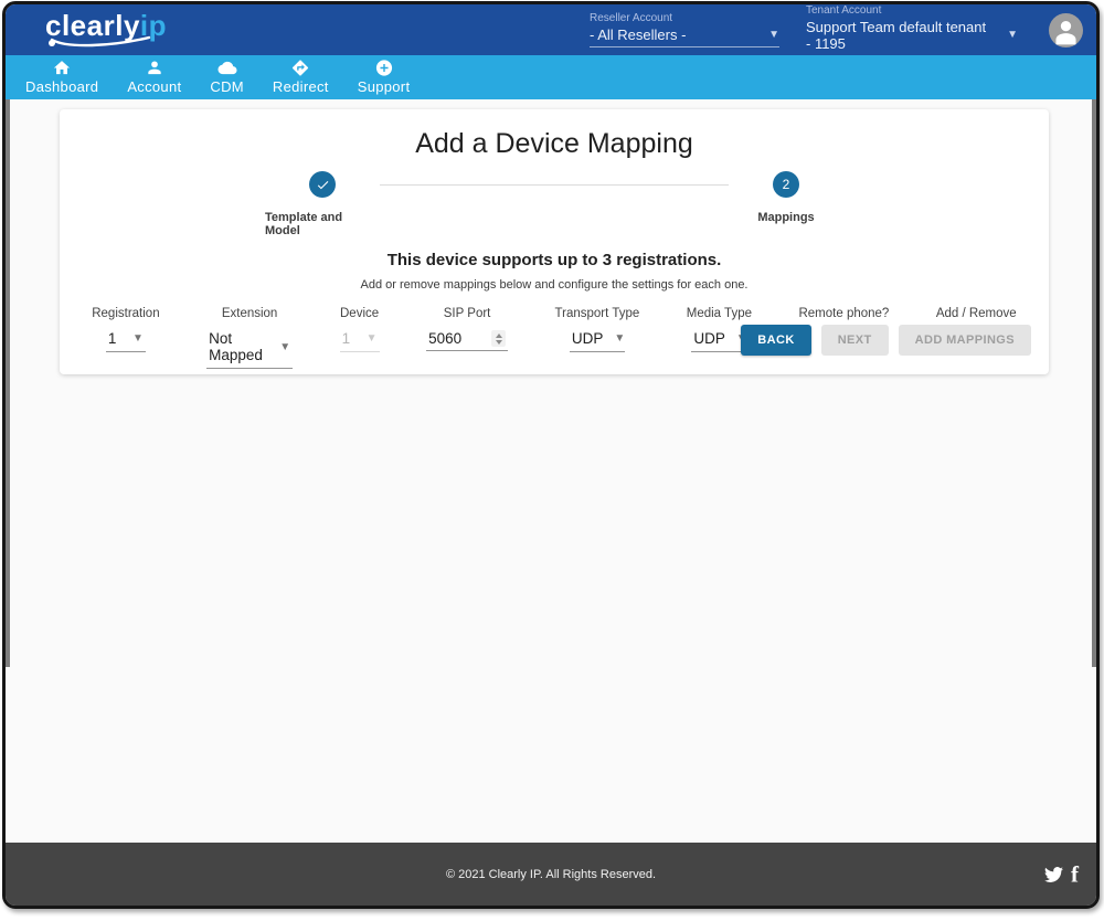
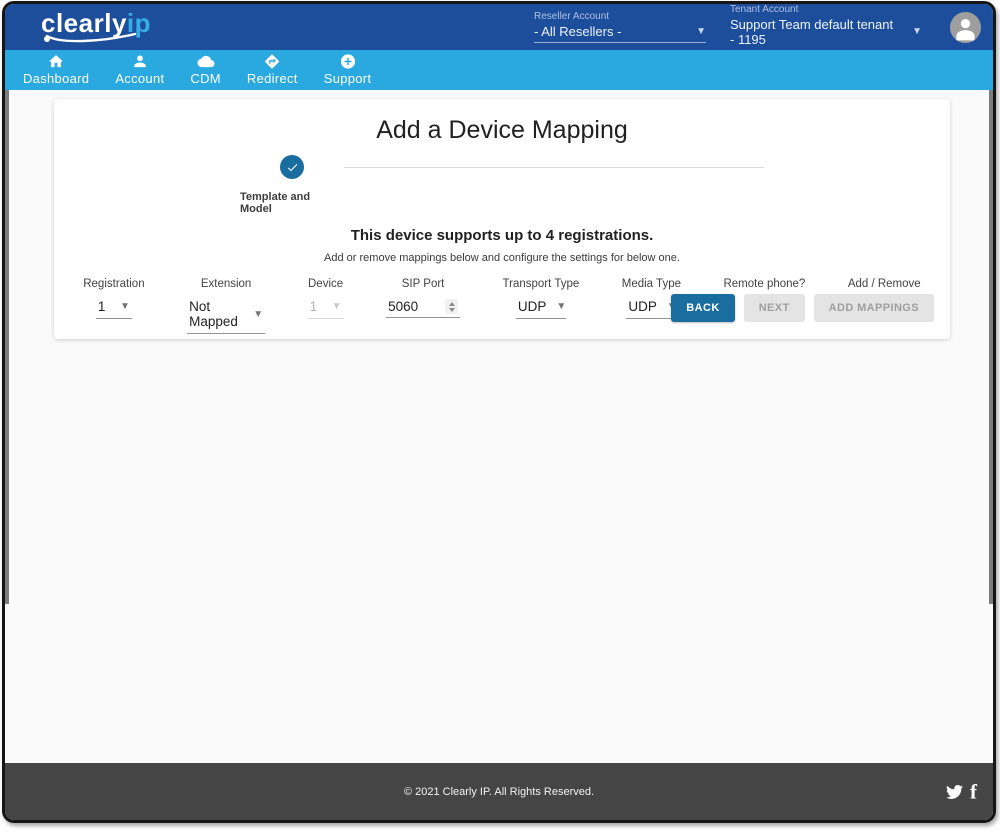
  clearlyip
  Reseller Account
  - All Resellers -
  ▼
  Tenant Account
  Support Team default tenant - 1195
  ▼
  Dashboard
  Account
  CDM
  Redirect
  Support
  Add a Device Mapping
  Template and Model
- 2
- Mappings
- This device supports up to 3 registrations.
+ This device supports up to 4 registrations.
- Add or remove mappings below and configure the settings for each one.
+ Add or remove mappings below and configure the settings for below one.
  Registration
  1
  ▼
  Extension
  Not Mapped
  ▼
  Device
  1
  ▼
  SIP Port
  5060
  Transport Type
  UDP
  ▼
  Media Type
  UDP
  Remote phone?
  Add / Remove
  BACK
  NEXT
  ADD MAPPINGS
  © 2021 Clearly IP. All Rights Reserved.
  f
